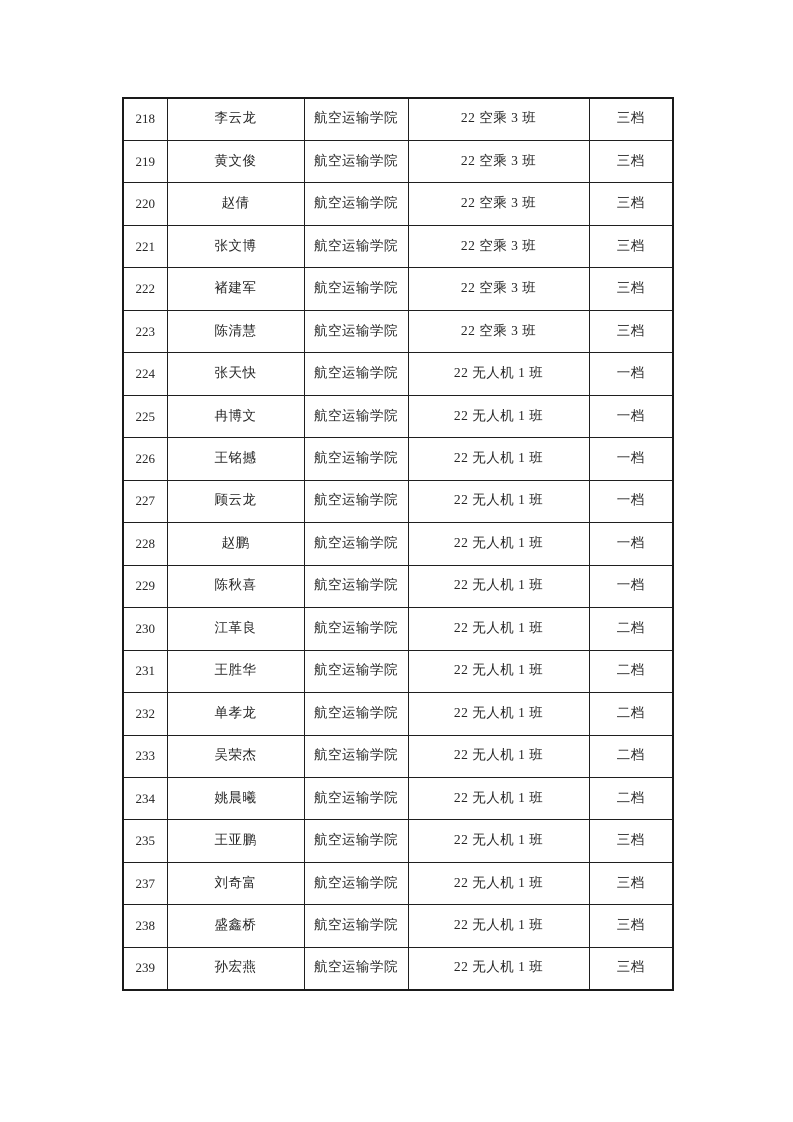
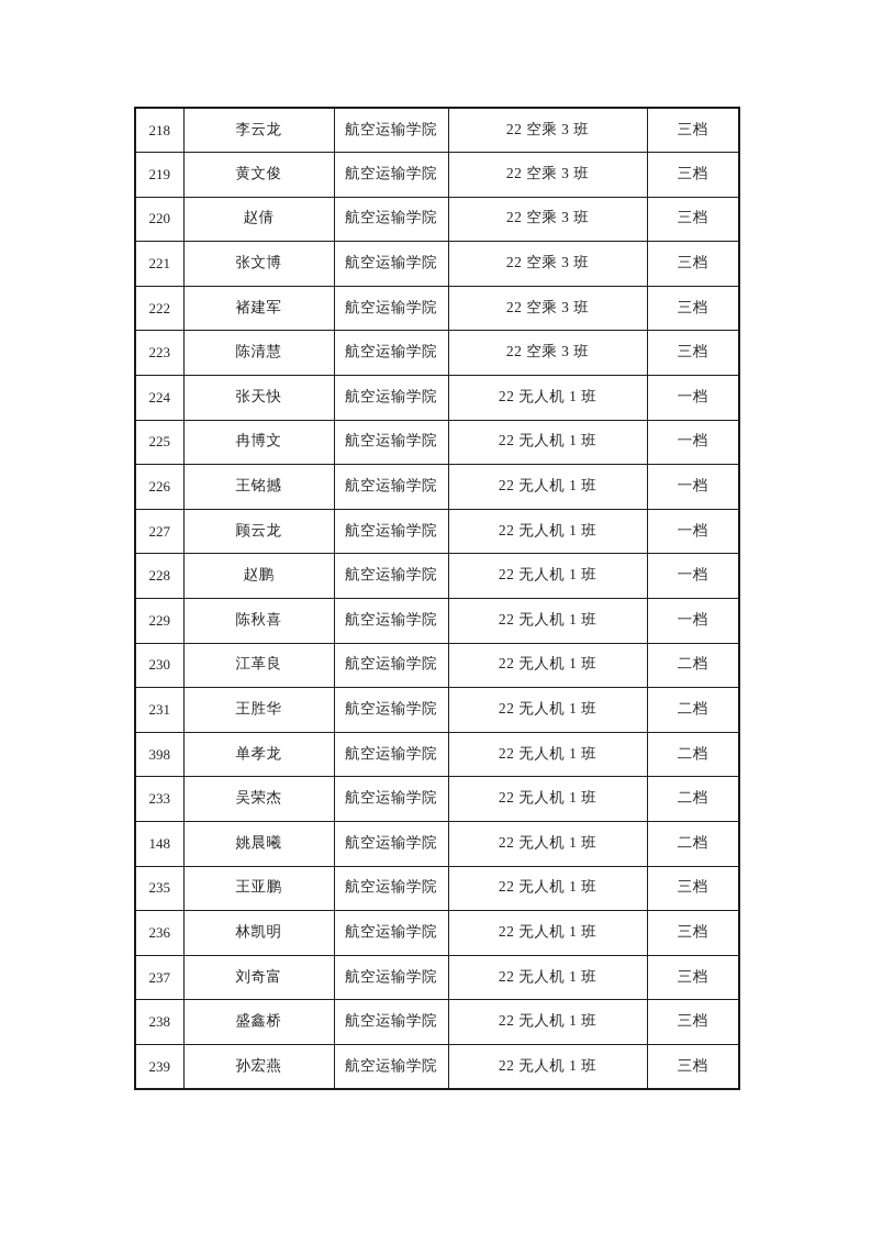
  218	李云龙	航空运输学院	22 空乘 3 班	三档
  219	黄文俊	航空运输学院	22 空乘 3 班	三档
  220	赵倩	航空运输学院	22 空乘 3 班	三档
  221	张文博	航空运输学院	22 空乘 3 班	三档
  222	褚建军	航空运输学院	22 空乘 3 班	三档
  223	陈清慧	航空运输学院	22 空乘 3 班	三档
  224	张天快	航空运输学院	22 无人机 1 班	一档
  225	冉博文	航空运输学院	22 无人机 1 班	一档
  226	王铭撼	航空运输学院	22 无人机 1 班	一档
  227	顾云龙	航空运输学院	22 无人机 1 班	一档
  228	赵鹏	航空运输学院	22 无人机 1 班	一档
  229	陈秋喜	航空运输学院	22 无人机 1 班	一档
  230	江革良	航空运输学院	22 无人机 1 班	二档
  231	王胜华	航空运输学院	22 无人机 1 班	二档
- 232	单孝龙	航空运输学院	22 无人机 1 班	二档
+ 398	单孝龙	航空运输学院	22 无人机 1 班	二档
  233	吴荣杰	航空运输学院	22 无人机 1 班	二档
- 234	姚晨曦	航空运输学院	22 无人机 1 班	二档
+ 148	姚晨曦	航空运输学院	22 无人机 1 班	二档
  235	王亚鹏	航空运输学院	22 无人机 1 班	三档
+ 236	林凯明	航空运输学院	22 无人机 1 班	三档
  237	刘奇富	航空运输学院	22 无人机 1 班	三档
  238	盛鑫桥	航空运输学院	22 无人机 1 班	三档
  239	孙宏燕	航空运输学院	22 无人机 1 班	三档
